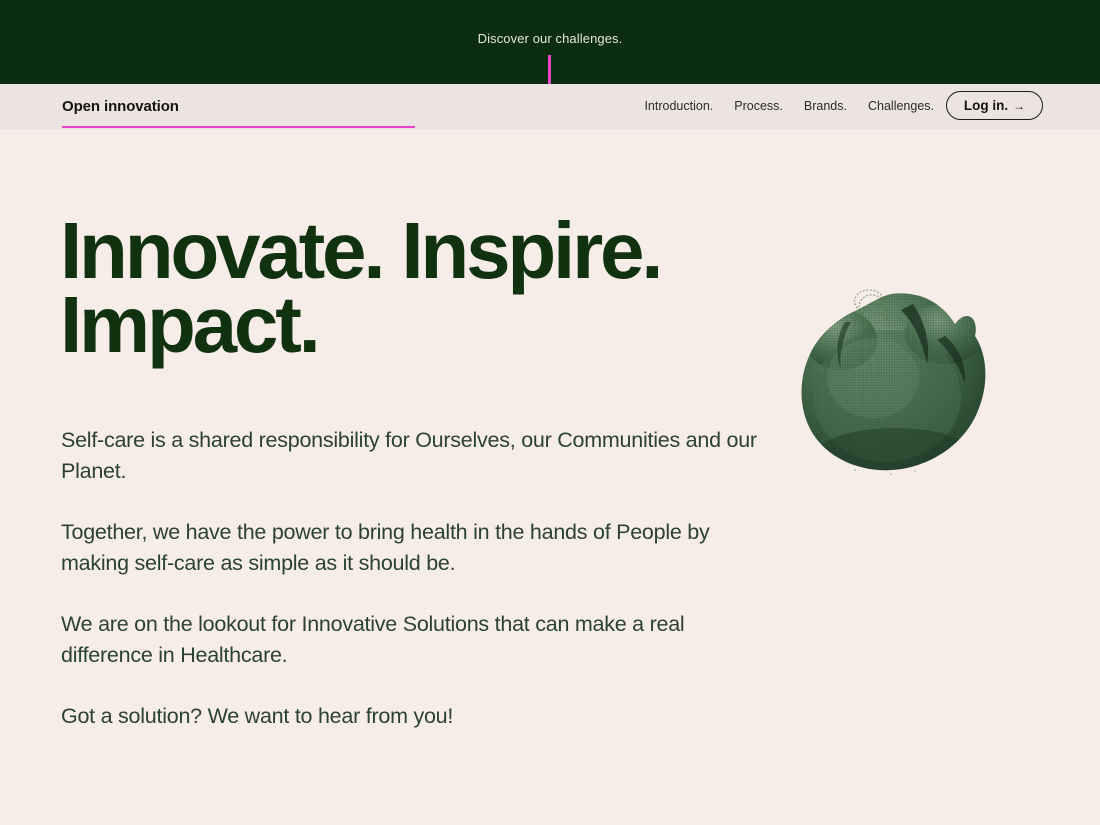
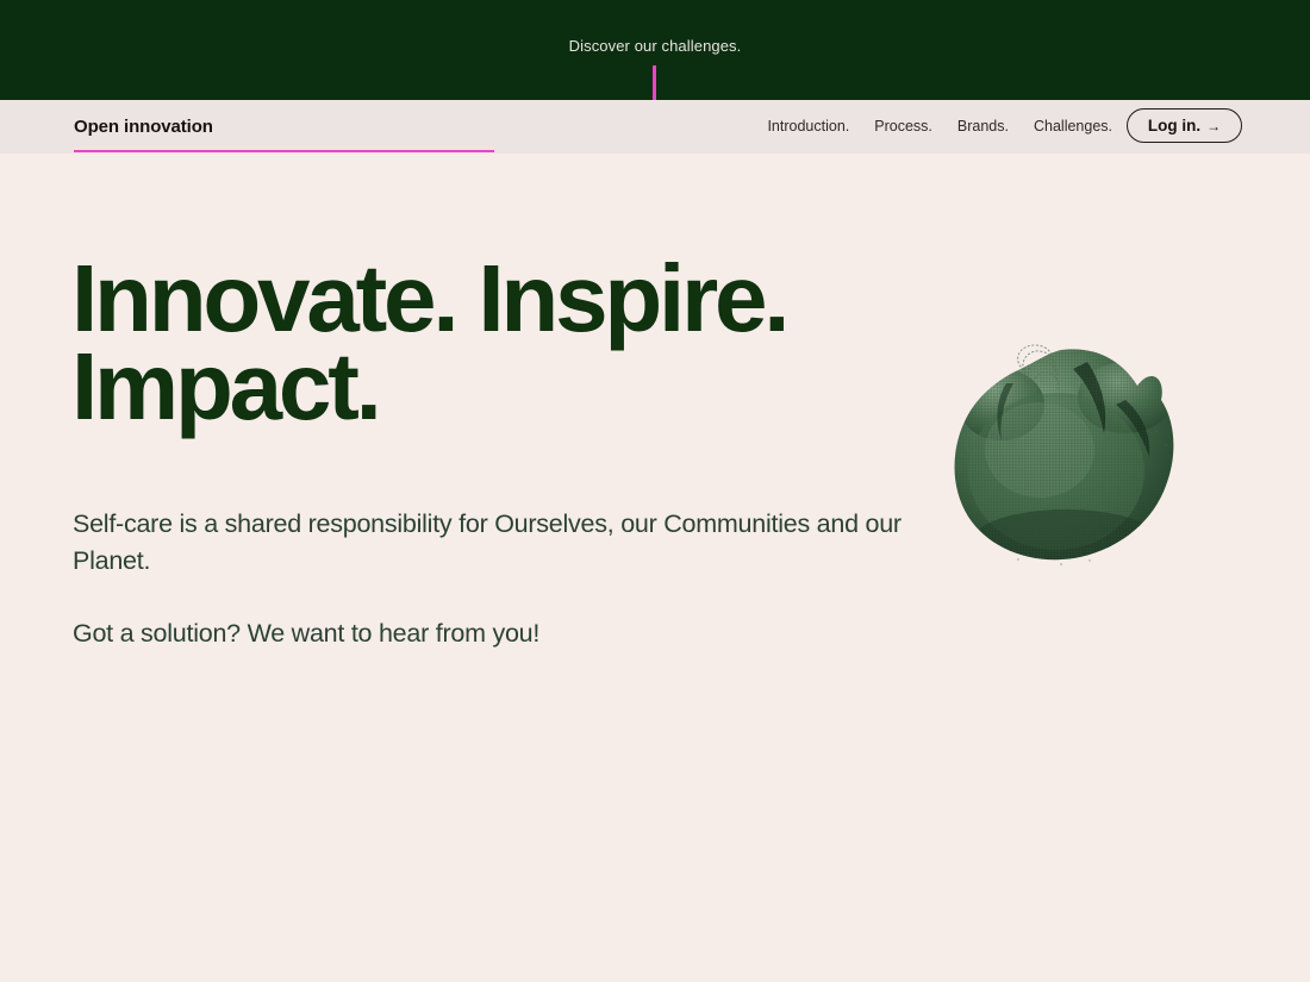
  Discover our challenges.
  Open innovation
  Introduction.
  Process.
  Brands.
  Challenges.
  Log in.
  →
  Innovate. Inspire.
  Impact.
  Self-care is a shared responsibility for Ourselves, our Communities and our Planet.
- Together, we have the power to bring health in the hands of People by making self-care as simple as it should be.
- We are on the lookout for Innovative Solutions that can make a real difference in Healthcare.
  Got a solution? We want to hear from you!
